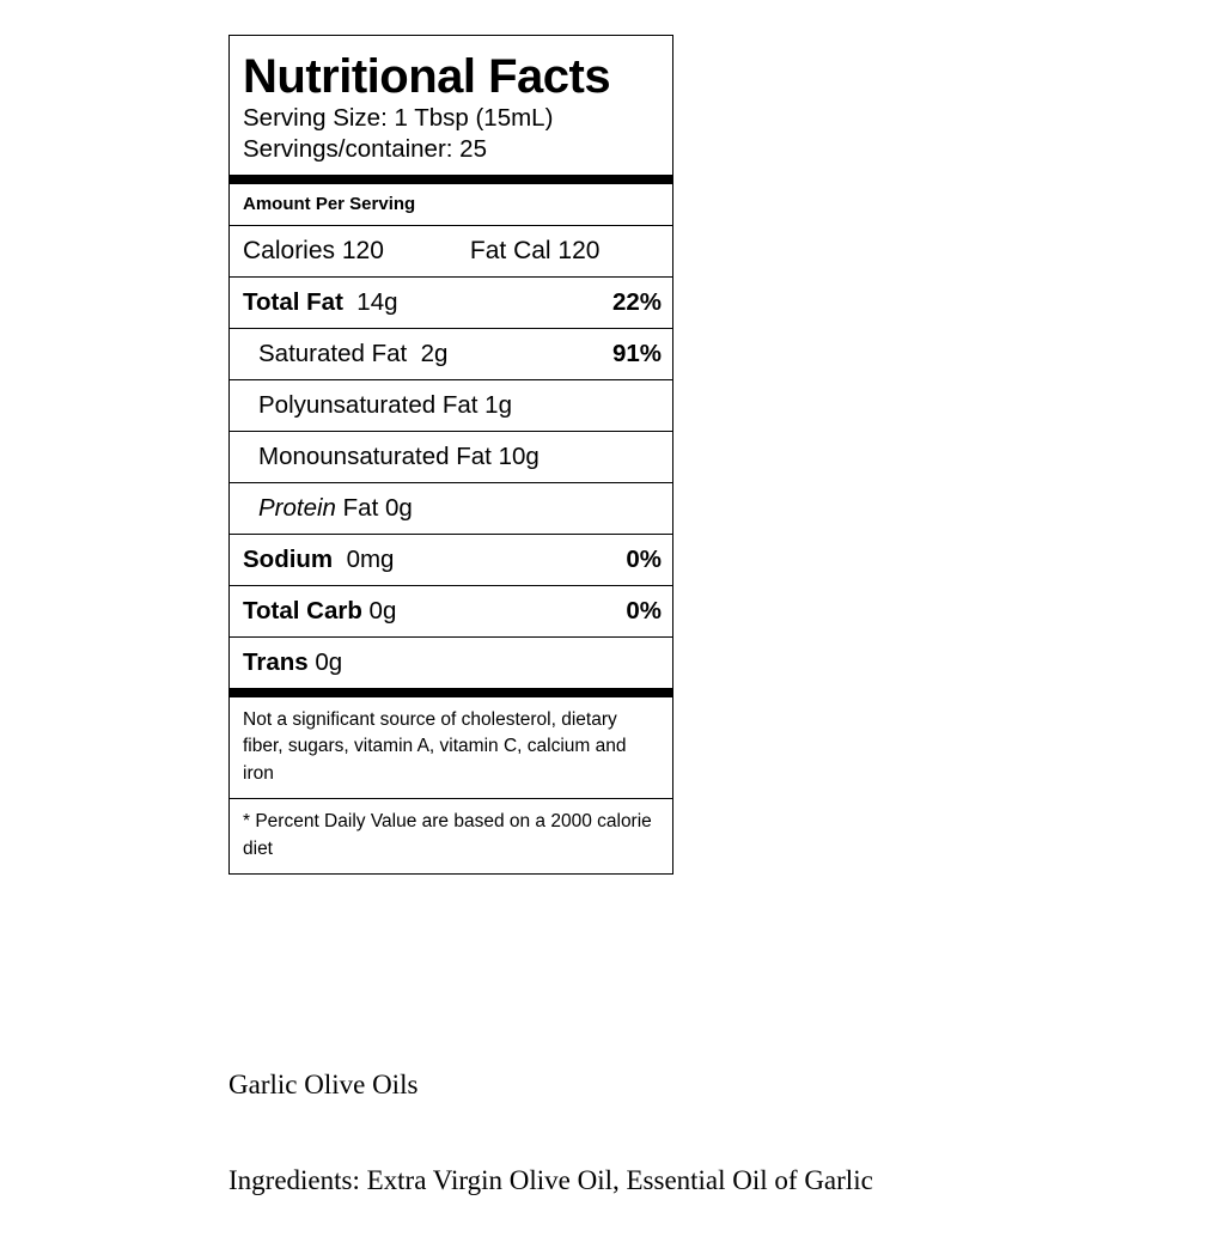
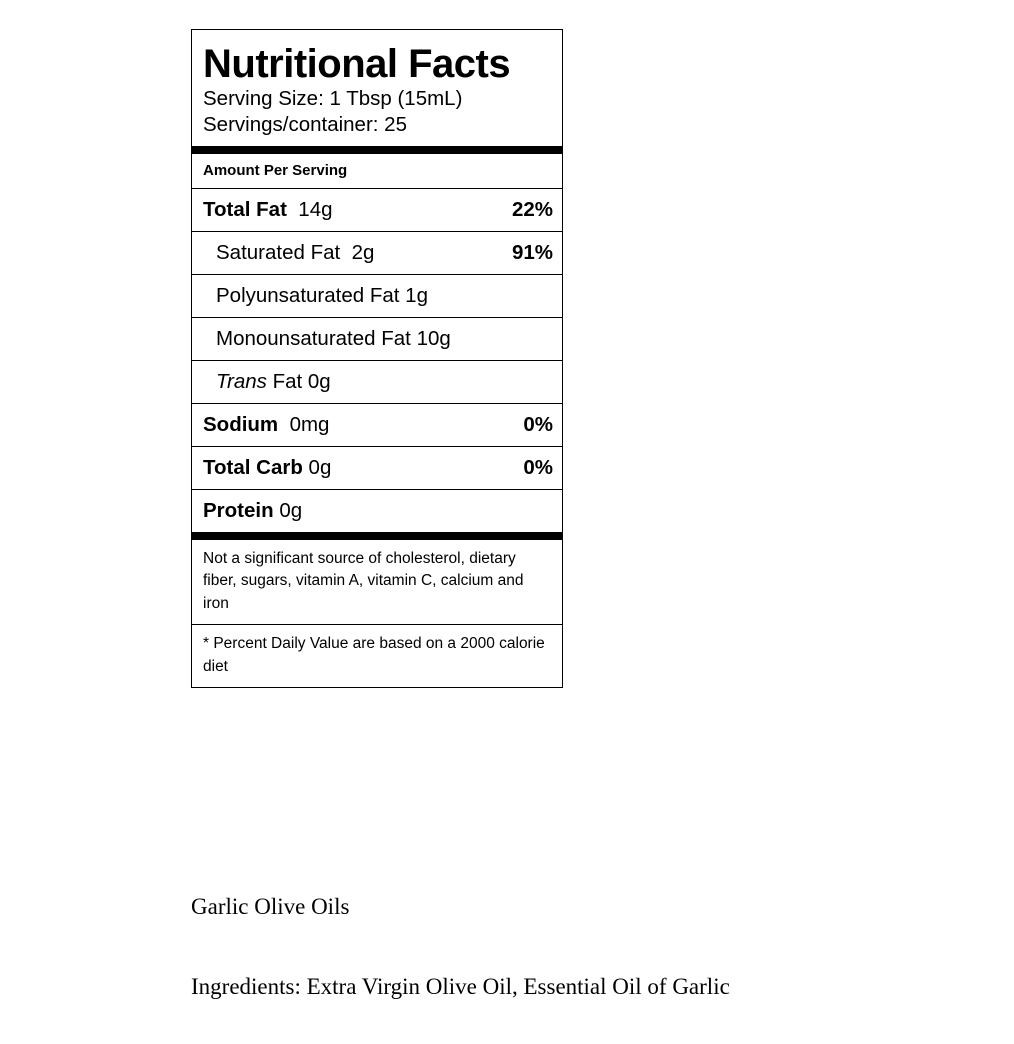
  Nutritional Facts
  Serving Size: 1 Tbsp (15mL)
  Servings/container: 25
  Amount Per Serving
- Calories 120
- Fat Cal 120
  Total Fat 14g
  22%
  Saturated Fat 2g
  91%
  Polyunsaturated Fat 1g
  Monounsaturated Fat 10g
- Protein Fat 0g
+ Trans Fat 0g
  Sodium 0mg
  0%
  Total Carb 0g
  0%
- Trans 0g
+ Protein 0g
  Not a significant source of cholesterol, dietary fiber, sugars, vitamin A, vitamin C, calcium and iron
  * Percent Daily Value are based on a 2000 calorie diet
  Garlic Olive Oils
  Ingredients: Extra Virgin Olive Oil, Essential Oil of Garlic
